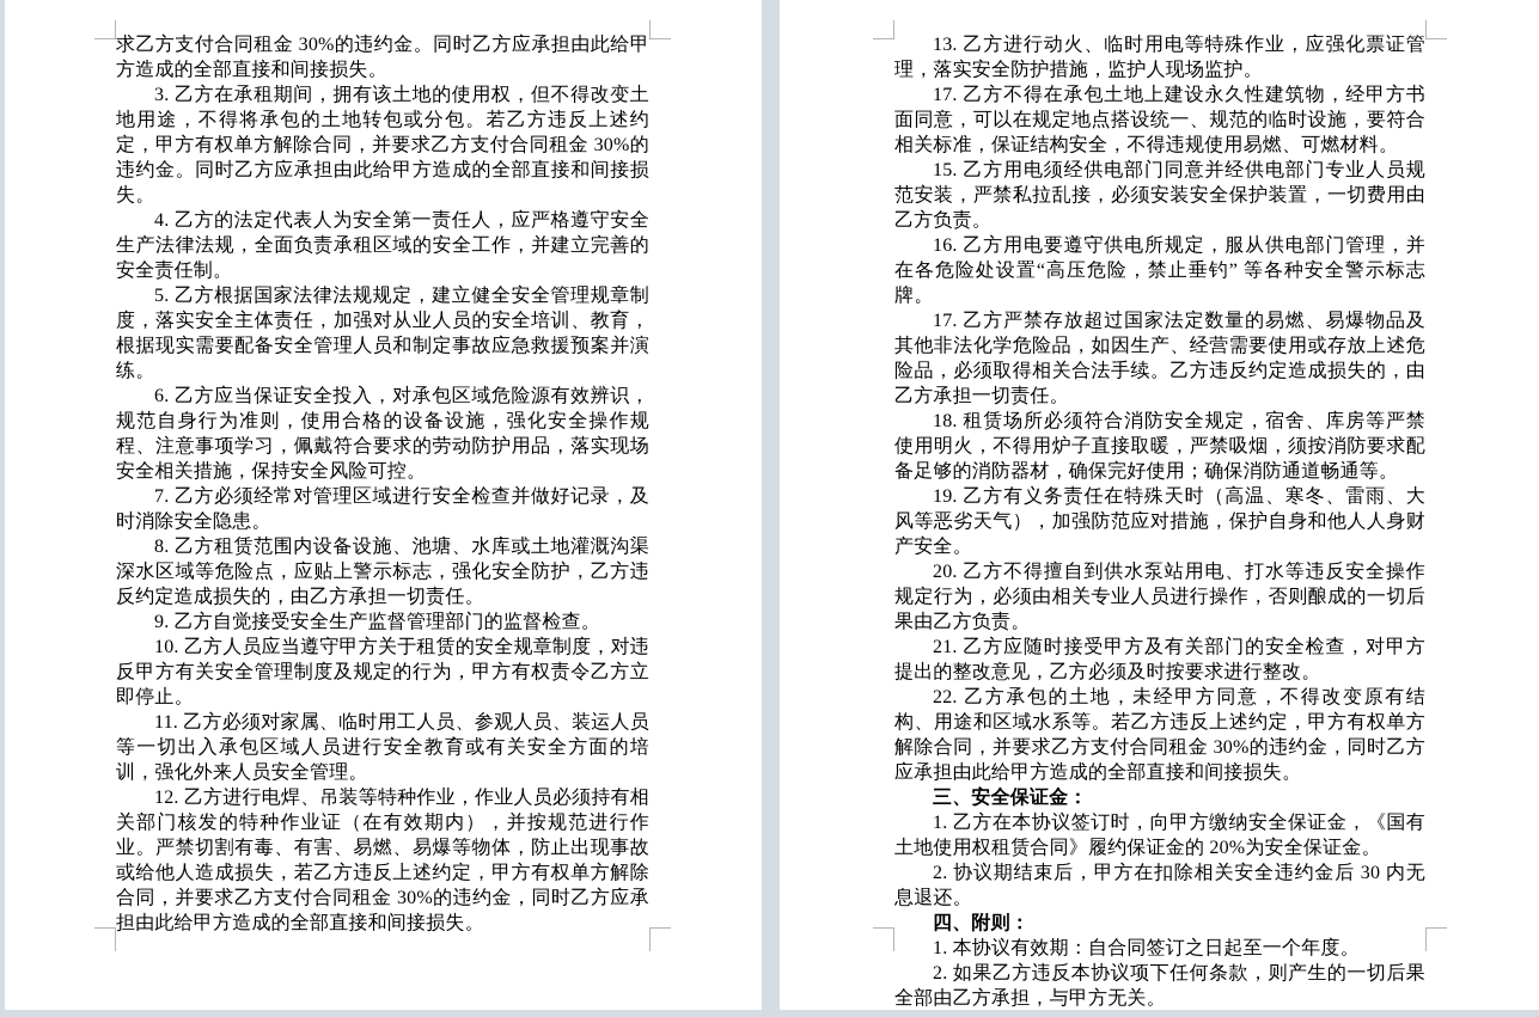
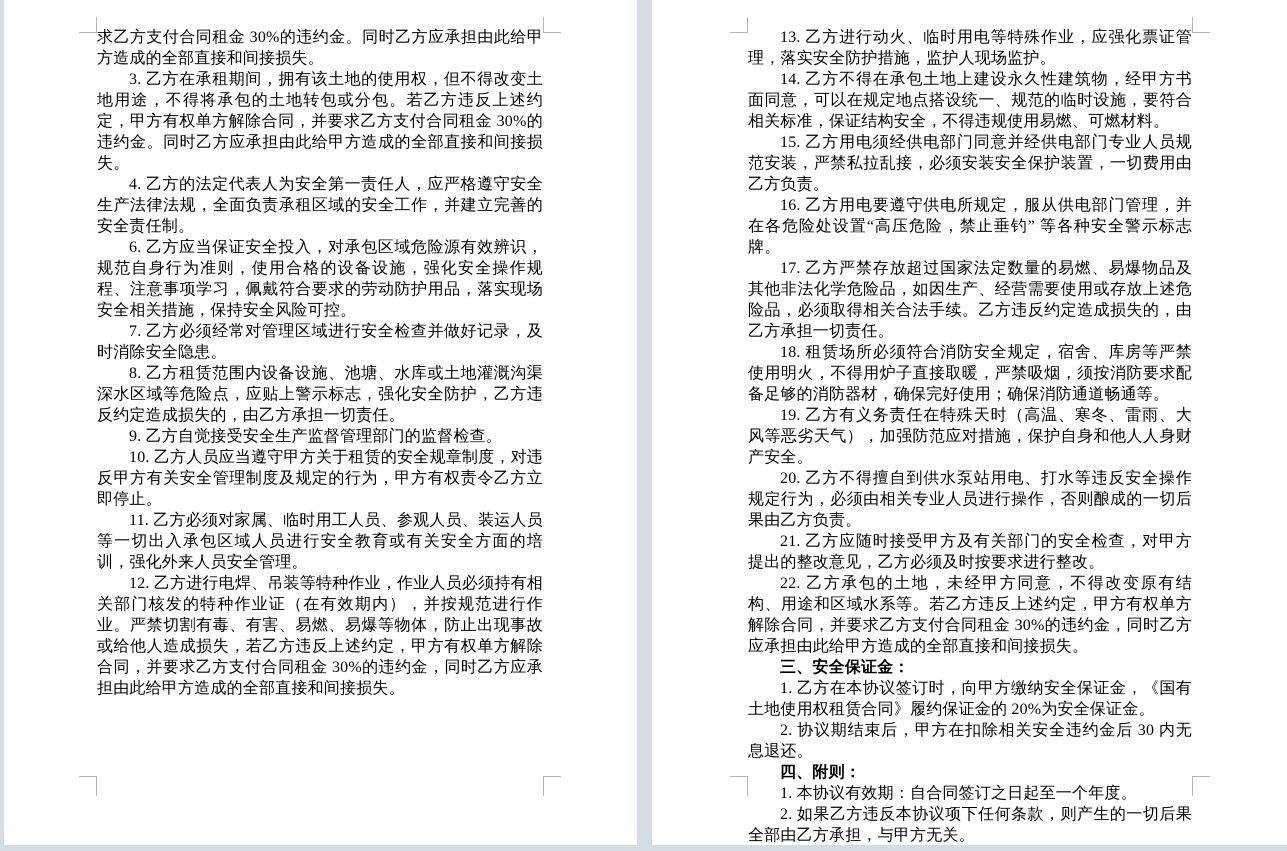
  求乙方支付合同租金 30%的违约金。同时乙方应承担由此给甲方造成的全部直接和间接损失。
  3. 乙方在承租期间，拥有该土地的使用权，但不得改变土地用途，不得将承包的土地转包或分包。若乙方违反上述约定，甲方有权单方解除合同，并要求乙方支付合同租金 30%的违约金。同时乙方应承担由此给甲方造成的全部直接和间接损失。
  4. 乙方的法定代表人为安全第一责任人，应严格遵守安全生产法律法规，全面负责承租区域的安全工作，并建立完善的安全责任制。
- 5. 乙方根据国家法律法规规定，建立健全安全管理规章制度，落实安全主体责任，加强对从业人员的安全培训、教育，根据现实需要配备安全管理人员和制定事故应急救援预案并演练。
  6. 乙方应当保证安全投入，对承包区域危险源有效辨识，规范自身行为准则，使用合格的设备设施，强化安全操作规程、注意事项学习，佩戴符合要求的劳动防护用品，落实现场安全相关措施，保持安全风险可控。
  7. 乙方必须经常对管理区域进行安全检查并做好记录，及时消除安全隐患。
  8. 乙方租赁范围内设备设施、池塘、水库或土地灌溉沟渠深水区域等危险点，应贴上警示标志，强化安全防护，乙方违反约定造成损失的，由乙方承担一切责任。
  9. 乙方自觉接受安全生产监督管理部门的监督检查。
  10. 乙方人员应当遵守甲方关于租赁的安全规章制度，对违反甲方有关安全管理制度及规定的行为，甲方有权责令乙方立即停止。
  11. 乙方必须对家属、临时用工人员、参观人员、装运人员等一切出入承包区域人员进行安全教育或有关安全方面的培训，强化外来人员安全管理。
  12. 乙方进行电焊、吊装等特种作业，作业人员必须持有相关部门核发的特种作业证（在有效期内），并按规范进行作业。严禁切割有毒、有害、易燃、易爆等物体，防止出现事故或给他人造成损失，若乙方违反上述约定，甲方有权单方解除合同，并要求乙方支付合同租金 30%的违约金，同时乙方应承担由此给甲方造成的全部直接和间接损失。
  13. 乙方进行动火、临时用电等特殊作业，应强化票证管理，落实安全防护措施，监护人现场监护。
- 17. 乙方不得在承包土地上建设永久性建筑物，经甲方书面同意，可以在规定地点搭设统一、规范的临时设施，要符合相关标准，保证结构安全，不得违规使用易燃、可燃材料。
+ 14. 乙方不得在承包土地上建设永久性建筑物，经甲方书面同意，可以在规定地点搭设统一、规范的临时设施，要符合相关标准，保证结构安全，不得违规使用易燃、可燃材料。
  15. 乙方用电须经供电部门同意并经供电部门专业人员规范安装，严禁私拉乱接，必须安装安全保护装置，一切费用由乙方负责。
  16. 乙方用电要遵守供电所规定，服从供电部门管理，并在各危险处设置“高压危险，禁止垂钓” 等各种安全警示标志牌。
  17. 乙方严禁存放超过国家法定数量的易燃、易爆物品及其他非法化学危险品，如因生产、经营需要使用或存放上述危险品，必须取得相关合法手续。乙方违反约定造成损失的，由乙方承担一切责任。
  18. 租赁场所必须符合消防安全规定，宿舍、库房等严禁使用明火，不得用炉子直接取暖，严禁吸烟，须按消防要求配备足够的消防器材，确保完好使用；确保消防通道畅通等。
  19. 乙方有义务责任在特殊天时（高温、寒冬、雷雨、大风等恶劣天气），加强防范应对措施，保护自身和他人人身财产安全。
  20. 乙方不得擅自到供水泵站用电、打水等违反安全操作规定行为，必须由相关专业人员进行操作，否则酿成的一切后果由乙方负责。
  21. 乙方应随时接受甲方及有关部门的安全检查，对甲方提出的整改意见，乙方必须及时按要求进行整改。
  22. 乙方承包的土地，未经甲方同意，不得改变原有结构、用途和区域水系等。若乙方违反上述约定，甲方有权单方解除合同，并要求乙方支付合同租金 30%的违约金，同时乙方应承担由此给甲方造成的全部直接和间接损失。
  三、安全保证金：
  1. 乙方在本协议签订时，向甲方缴纳安全保证金，《国有土地使用权租赁合同》履约保证金的 20%为安全保证金。
  2. 协议期结束后，甲方在扣除相关安全违约金后 30 内无息退还。
  四、附则：
  1. 本协议有效期：自合同签订之日起至一个年度。
  2. 如果乙方违反本协议项下任何条款，则产生的一切后果全部由乙方承担，与甲方无关。
